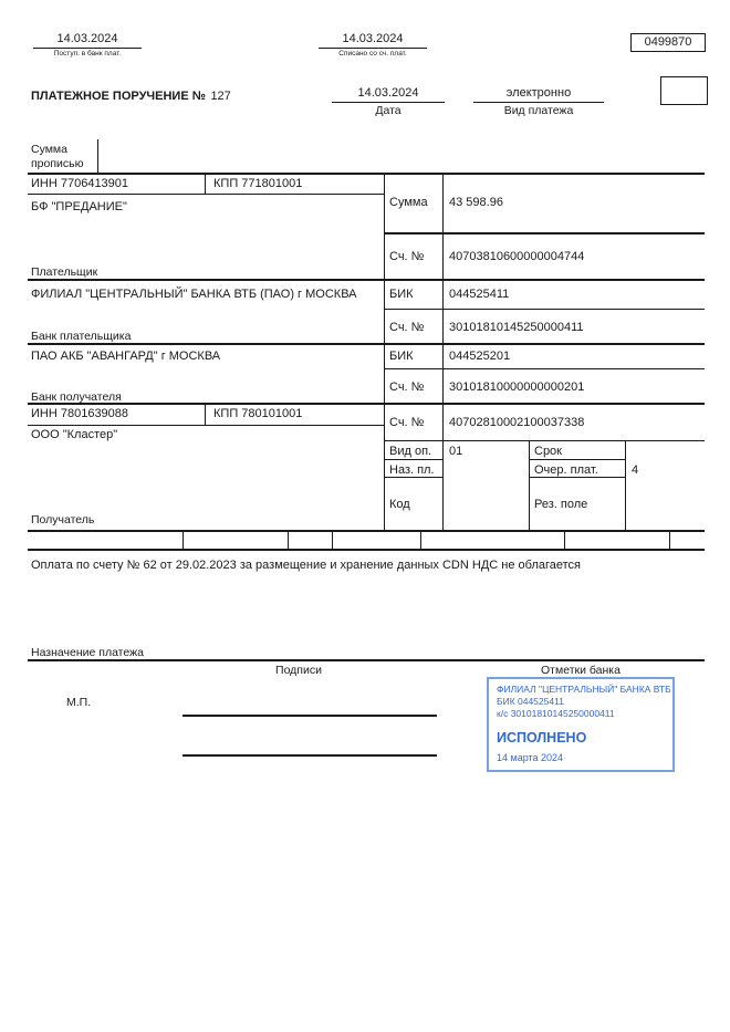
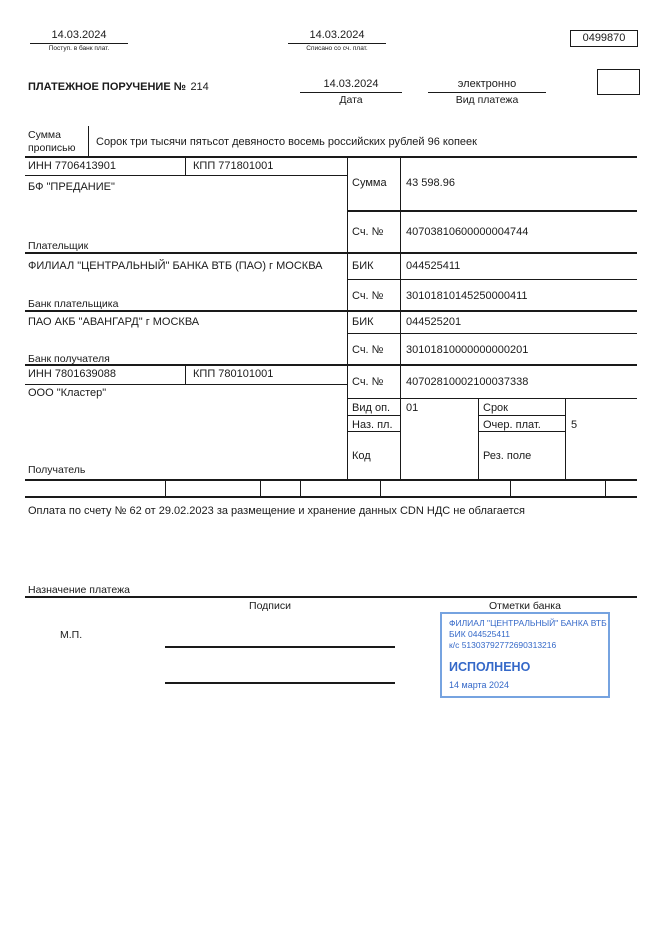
  14.03.2024
  14.03.2024
  0499870
- ПЛАТЕЖНОЕ ПОРУЧЕНИЕ № 127
+ ПЛАТЕЖНОЕ ПОРУЧЕНИЕ № 214
  14.03.2024
  Дата
  электронно
  Вид платежа
  Сумма прописью
+ Сорок три тысячи пятьсот девяносто восемь российских рублей 96 копеек
  ИНН 7706413901
  КПП 771801001
  БФ "ПРЕДАНИЕ"
  Плательщик
  ФИЛИАЛ "ЦЕНТРАЛЬНЫЙ" БАНКА ВТБ (ПАО) г МОСКВА
  Банк плательщика
  ПАО АКБ "АВАНГАРД" г МОСКВА
  Банк получателя
  ИНН 7801639088
  КПП 780101001
  ООО "Кластер"
  Получатель
  Сумма
  43 598.96
  Сч. №
  40703810600000004744
  БИК
  044525411
  Сч. №
  30101810145250000411
  БИК
  044525201
  Сч. №
  30101810000000000201
  Сч. №
  40702810002100037338
  Вид оп.
  01
  Срок
  Наз. пл.
  Очер. плат.
- 4
+ 5
  Код
  Рез. поле
  Оплата по счету № 62 от 29.02.2023 за размещение и хранение данных CDN НДС не облагается
  Назначение платежа
  Подписи
  Отметки банка
  М.П.
  ФИЛИАЛ "ЦЕНТРАЛЬНЫЙ" БАНКА ВТБ
  БИК 044525411
- к/с 30101810145250000411
+ к/с 51303792772690313216
  ИСПОЛНЕНО
  14 марта 2024
